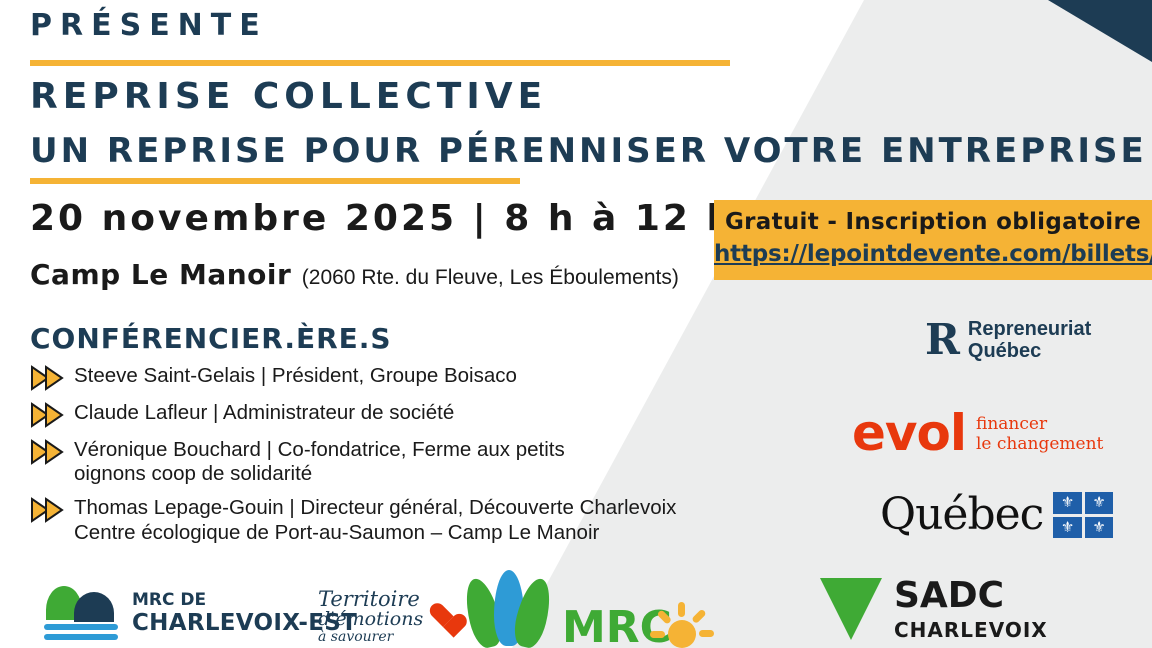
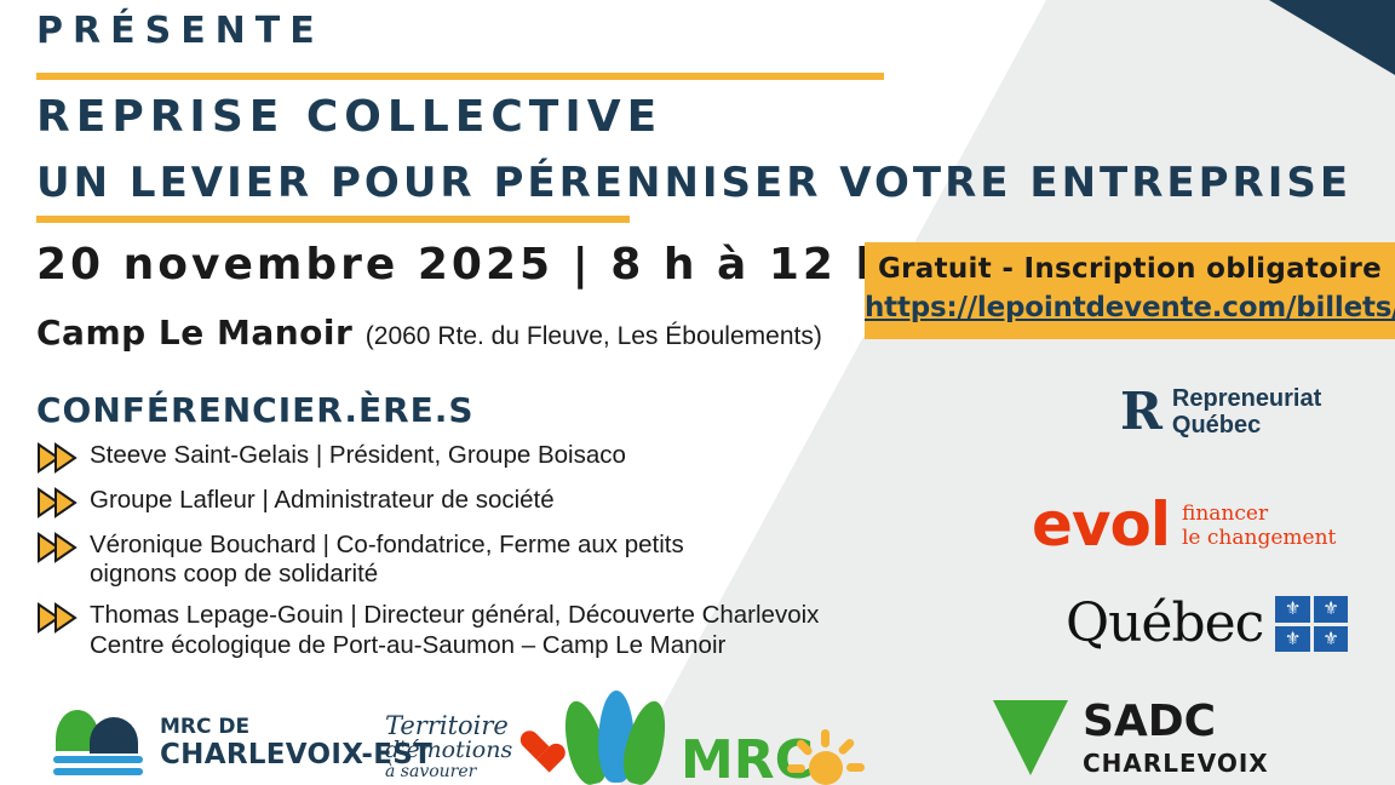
  PRÉSENTE
  REPRISE COLLECTIVE
- UN REPRISE POUR PÉRENNISER VOTRE ENTREPRISE
+ UN LEVIER POUR PÉRENNISER VOTRE ENTREPRISE
  20 novembre 2025 | 8 h à 12
  Camp Le Manoir (2060 Rte. du Fleuve, Les Éboulements)
  Gratuit - Inscription obligatoire
  https://lepointdevente.com/billets
  CONFÉRENCIER.ÈRE.S
  Steeve Saint-Gelais | Président, Groupe Boisaco
- Claude Lafleur | Administrateur de société
+ Groupe Lafleur | Administrateur de société
  Véronique Bouchard | Co-fondatrice, Ferme aux petits
  oignons coop de solidarité
  Thomas Lepage-Gouin | Directeur général, Découverte Charlevoix
  Centre écologique de Port-au-Saumon – Camp Le Manoir
  R
  Repreneuriat
  Québec
  evol
  financer
  le changement
  Québec
  ⚜
  ⚜
  ⚜
  ⚜
  SADC
  CHARLEVOIX
  MRC DE
  CHARLEVOIX-EST
  Territoire
  d'émotions
  à savourer
  MRC
